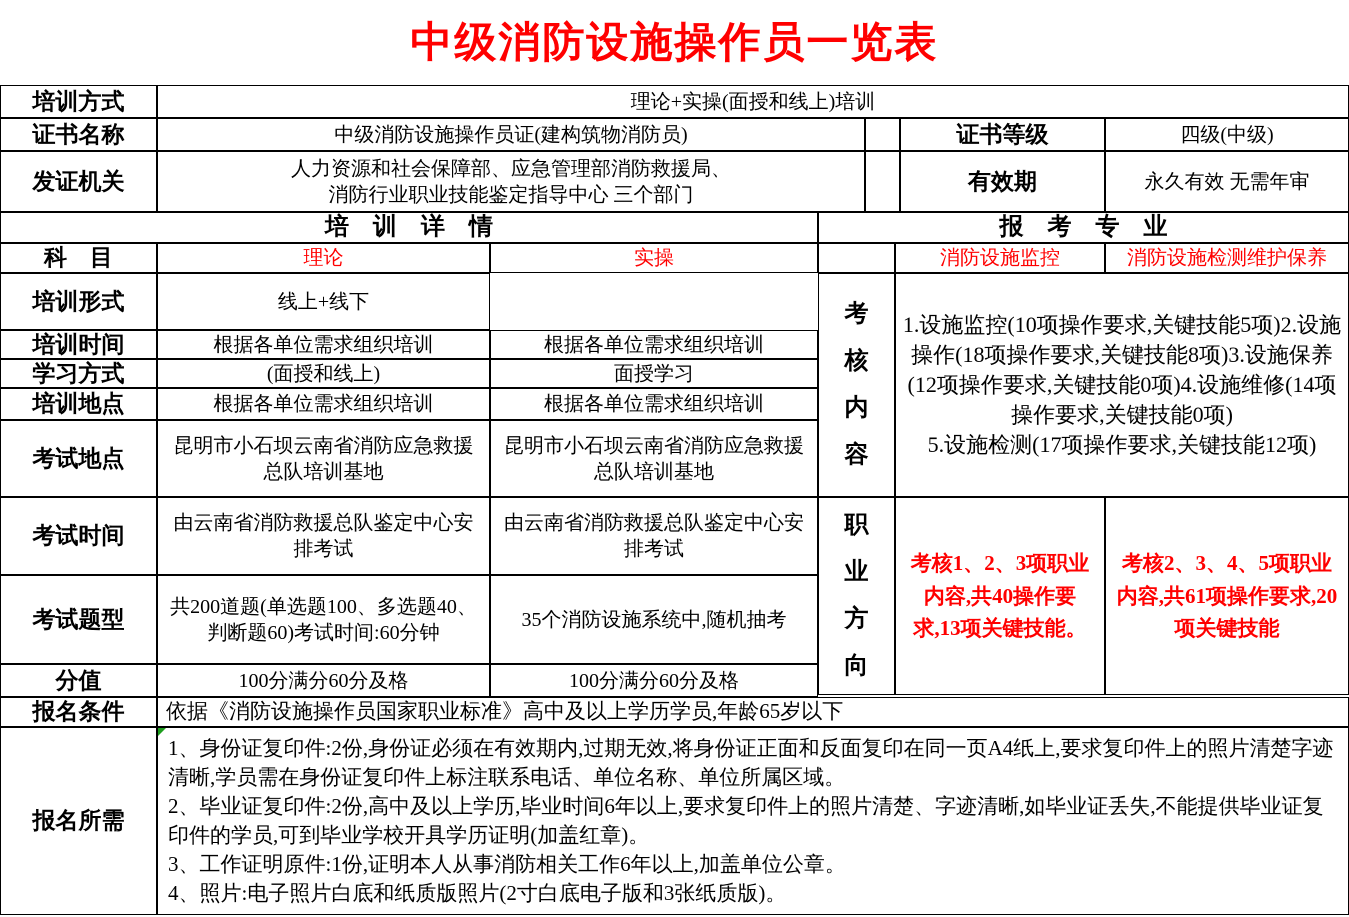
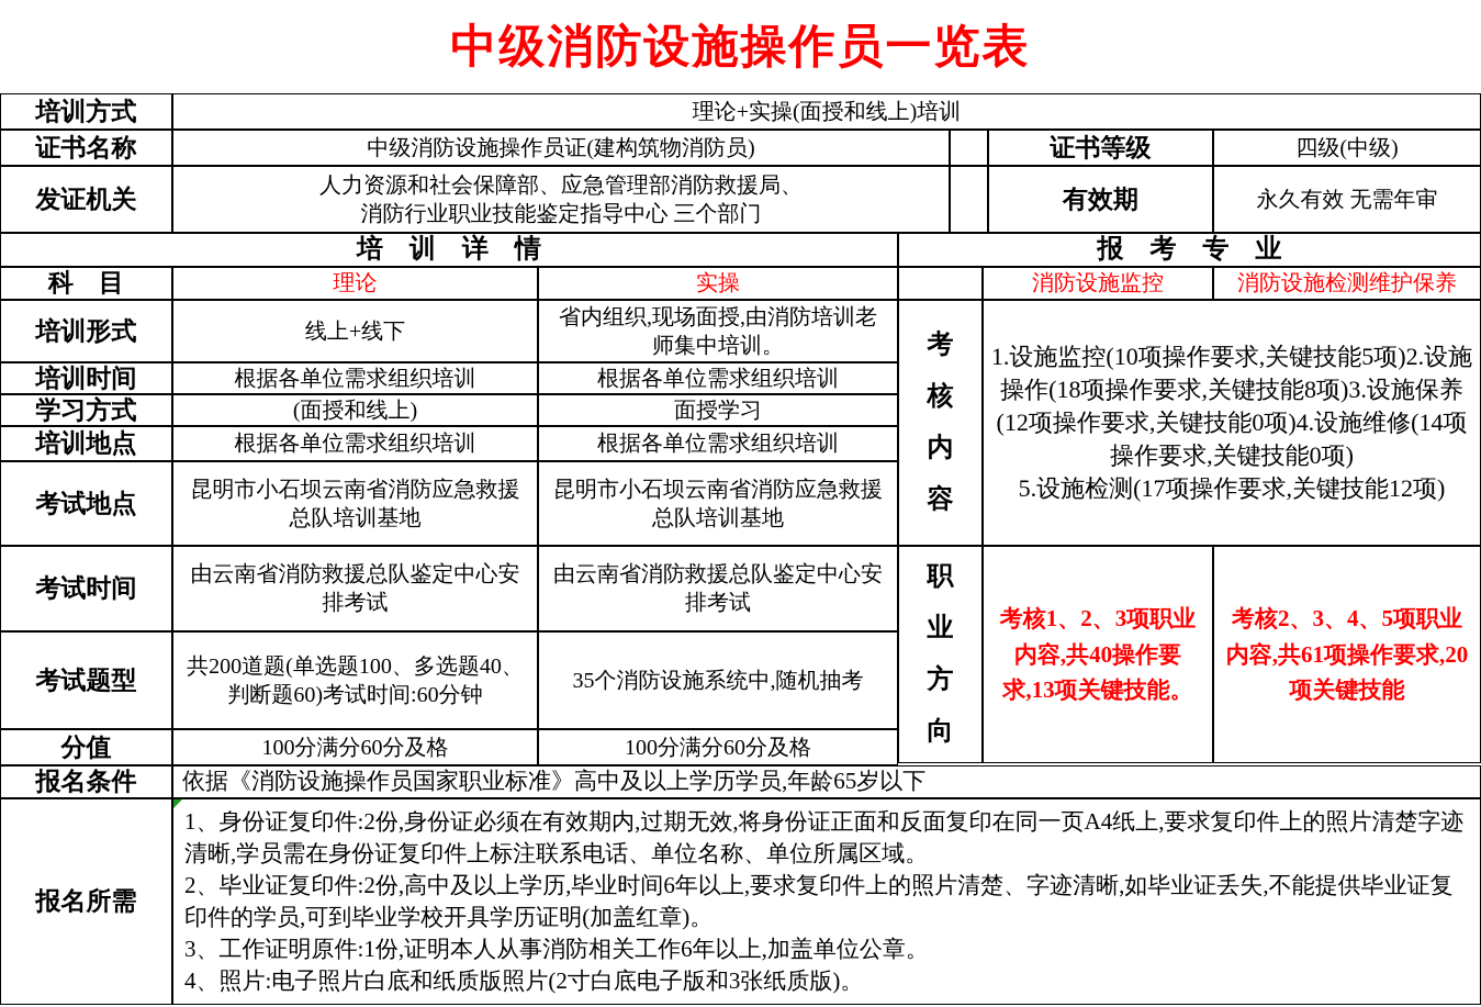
  中级消防设施操作员一览表
  培训方式
  理论+实操(面授和线上)培训
  证书名称
  中级消防设施操作员证(建构筑物消防员)
  证书等级
  四级(中级)
  发证机关
  人力资源和社会保障部、应急管理部消防救援局、
  消防行业职业技能鉴定指导中心 三个部门
  有效期
  永久有效 无需年审
  培 训 详 情
  报 考 专 业
  科 目
  理论
  实操
  消防设施监控
  消防设施检测维护保养
  培训形式
  线上+线下
+ 省内组织,现场面授,由消防培训老师集中培训。
  培训时间
  根据各单位需求组织培训
  根据各单位需求组织培训
  学习方式
  (面授和线上)
  面授学习
  培训地点
  根据各单位需求组织培训
  根据各单位需求组织培训
  考试地点
  昆明市小石坝云南省消防应急救援总队培训基地
  昆明市小石坝云南省消防应急救援总队培训基地
  考试时间
  由云南省消防救援总队鉴定中心安排考试
  由云南省消防救援总队鉴定中心安排考试
  考试题型
  共200道题(单选题100、多选题40、判断题60)考试时间:60分钟
  35个消防设施系统中,随机抽考
  分值
  100分满分60分及格
  100分满分60分及格
  考核内容
  1.设施监控(10项操作要求,关键技能5项)2.设施操作(18项操作要求,关键技能8项)3.设施保养(12项操作要求,关键技能0项)4.设施维修(14项操作要求,关键技能0项)
  5.设施检测(17项操作要求,关键技能12项)
  职业方向
  考核1、2、3项职业内容,共40操作要求,13项关键技能。
  考核2、3、4、5项职业内容,共61项操作要求,20项关键技能
  报名条件
  依据《消防设施操作员国家职业标准》高中及以上学历学员,年龄65岁以下
  报名所需
  1、身份证复印件:2份,身份证必须在有效期内,过期无效,将身份证正面和反面复印在同一页A4纸上,要求复印件上的照片清楚字迹清晰,学员需在身份证复印件上标注联系电话、单位名称、单位所属区域。
  2、毕业证复印件:2份,高中及以上学历,毕业时间6年以上,要求复印件上的照片清楚、字迹清晰,如毕业证丢失,不能提供毕业证复印件的学员,可到毕业学校开具学历证明(加盖红章)。
  3、工作证明原件:1份,证明本人从事消防相关工作6年以上,加盖单位公章。
  4、照片:电子照片白底和纸质版照片(2寸白底电子版和3张纸质版)。
